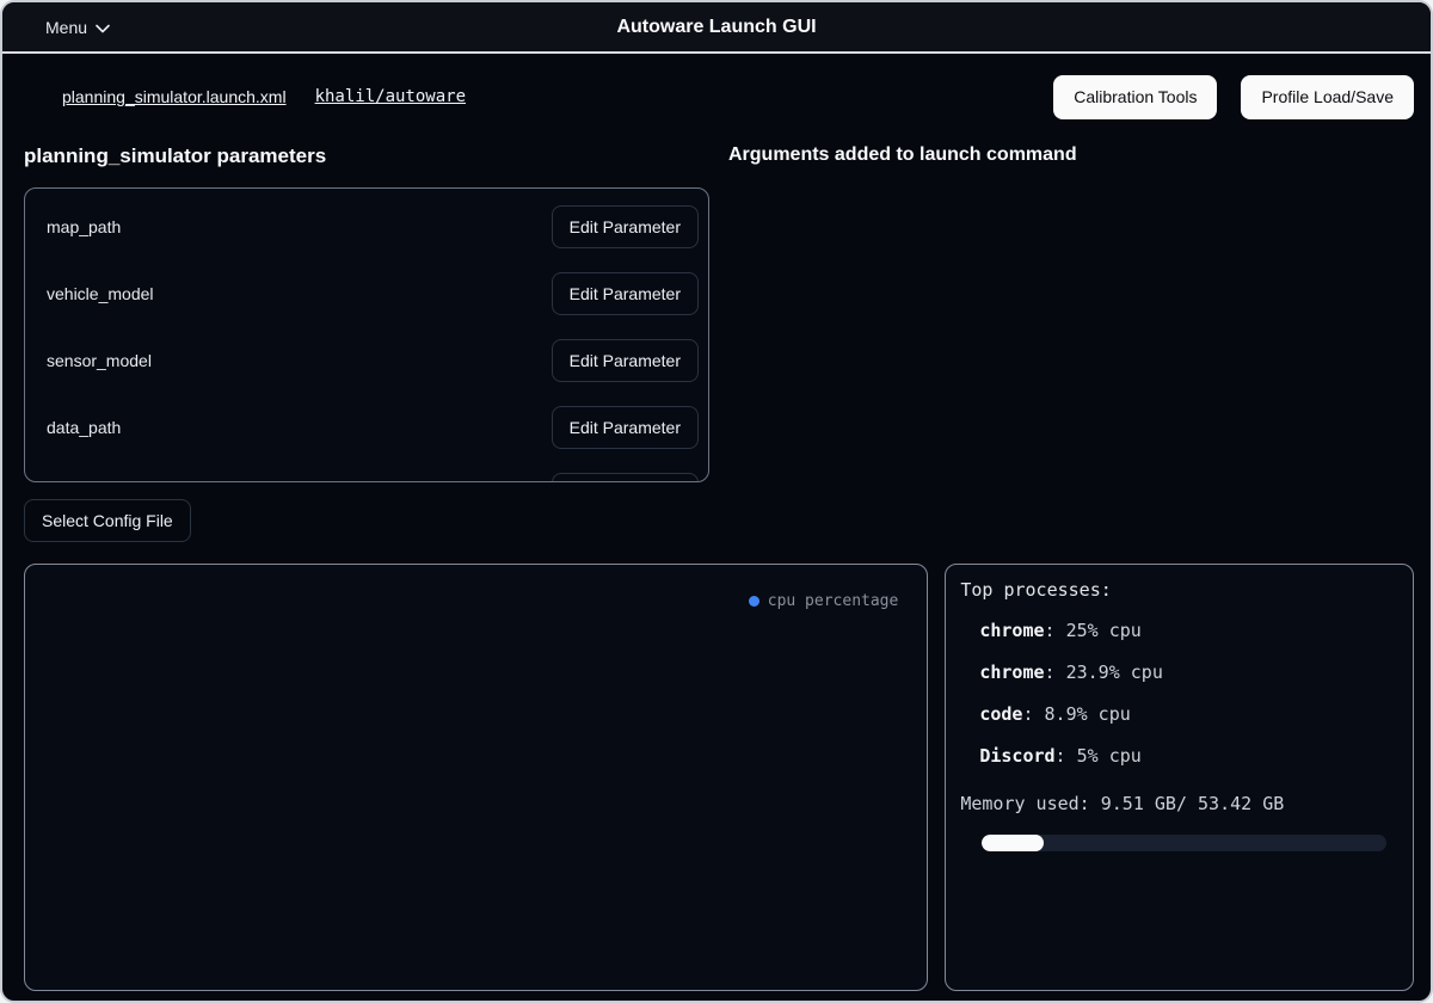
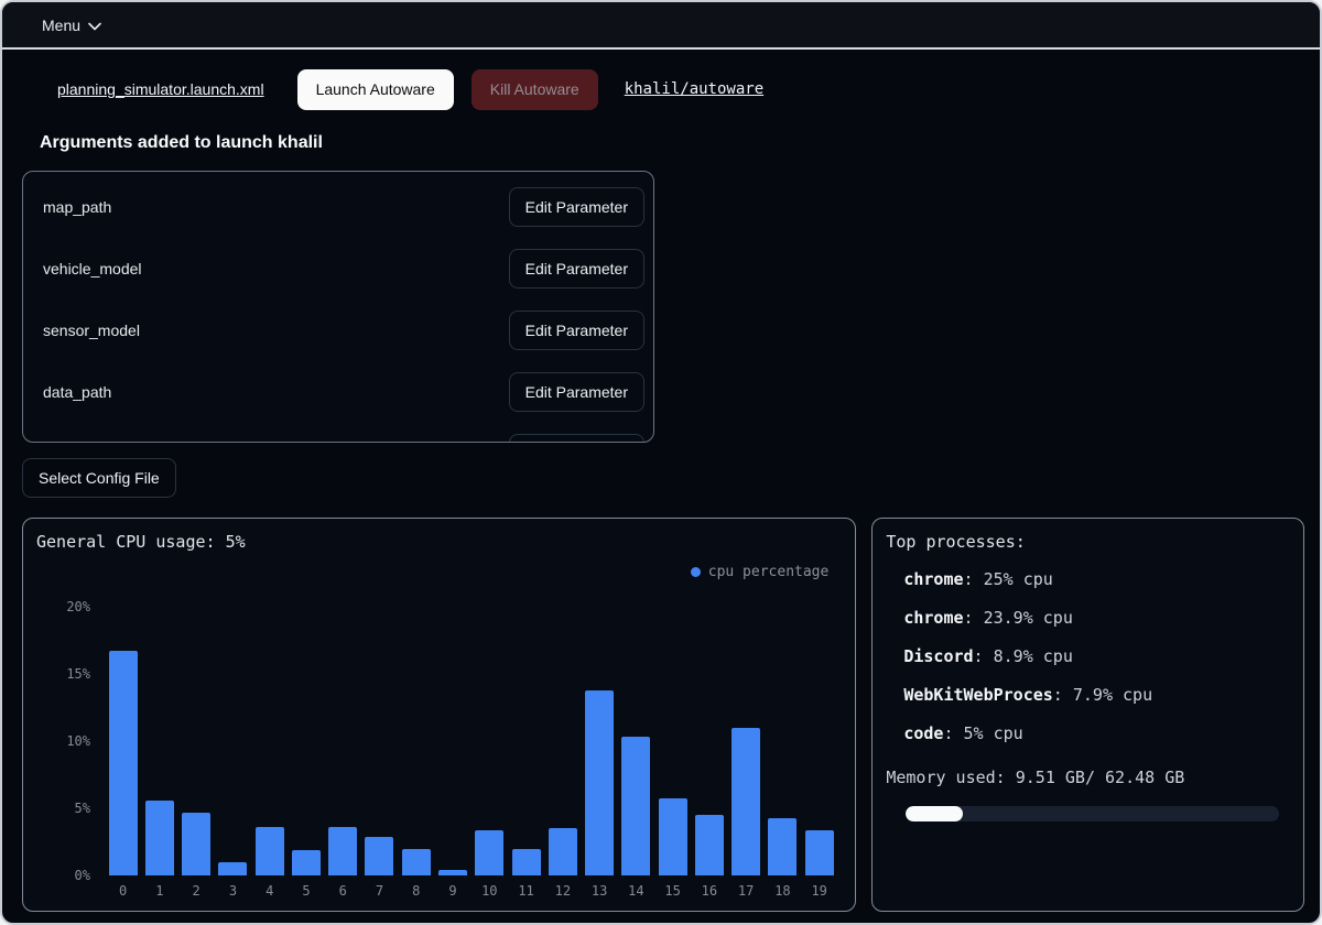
  Menu
- Autoware Launch GUI
  planning_simulator.launch.xml
+ Launch Autoware
+ Kill Autoware
  khalil/autoware
- Calibration Tools
- Profile Load/Save
- planning_simulator parameters
- Arguments added to launch command
+ Arguments added to launch khalil
  map_path
  Edit Parameter
  vehicle_model
  Edit Parameter
  sensor_model
  Edit Parameter
  data_path
  Edit Parameter
  Select Config File
+ General CPU usage: 5%
  cpu percentage
+ 0%
+ 5%
+ 10%
+ 15%
+ 20%
+ 0
+ 1
+ 2
+ 3
+ 4
+ 5
+ 6
+ 7
+ 8
+ 9
+ 10
+ 11
+ 12
+ 13
+ 14
+ 15
+ 16
+ 17
+ 18
+ 19
  Top processes:
  chrome: 25% cpu
  chrome: 23.9% cpu
- code: 8.9% cpu
+ Discord: 8.9% cpu
+ WebKitWebProces: 7.9% cpu
- Discord: 5% cpu
+ code: 5% cpu
- Memory used: 9.51 GB/ 53.42 GB
+ Memory used: 9.51 GB/ 62.48 GB
